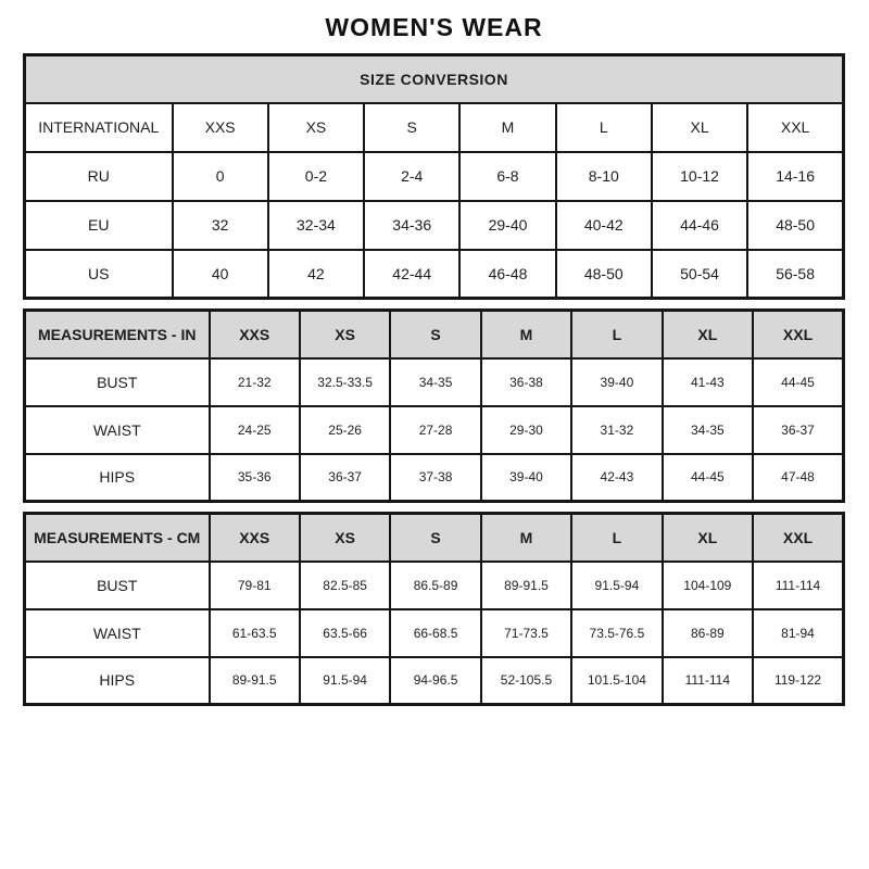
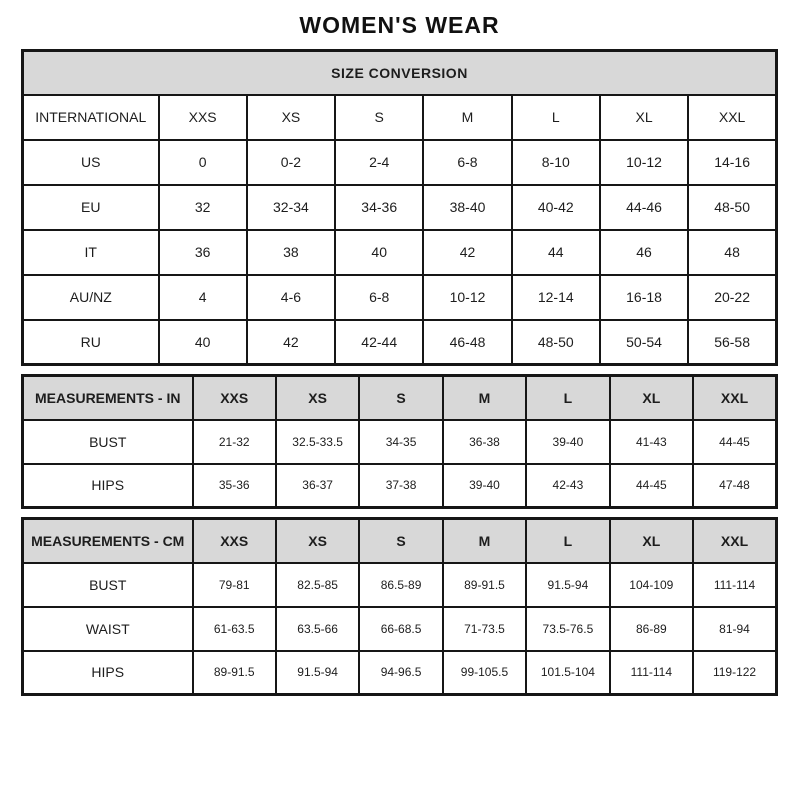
  WOMEN'S WEAR
  SIZE CONVERSION
  INTERNATIONAL	XXS	XS	S	M	L	XL	XXL
- RU	0	0-2	2-4	6-8	8-10	10-12	14-16
+ US	0	0-2	2-4	6-8	8-10	10-12	14-16
- EU	32	32-34	34-36	29-40	40-42	44-46	48-50
+ EU	32	32-34	34-36	38-40	40-42	44-46	48-50
+ IT	36	38	40	42	44	46	48
+ AU/NZ	4	4-6	6-8	10-12	12-14	16-18	20-22
- US	40	42	42-44	46-48	48-50	50-54	56-58
+ RU	40	42	42-44	46-48	48-50	50-54	56-58
  MEASUREMENTS - IN	XXS	XS	S	M	L	XL	XXL
  BUST	21-32	32.5-33.5	34-35	36-38	39-40	41-43	44-45
- WAIST	24-25	25-26	27-28	29-30	31-32	34-35	36-37
  HIPS	35-36	36-37	37-38	39-40	42-43	44-45	47-48
  MEASUREMENTS - CM	XXS	XS	S	M	L	XL	XXL
  BUST	79-81	82.5-85	86.5-89	89-91.5	91.5-94	104-109	111-114
  WAIST	61-63.5	63.5-66	66-68.5	71-73.5	73.5-76.5	86-89	81-94
- HIPS	89-91.5	91.5-94	94-96.5	52-105.5	101.5-104	111-114	119-122
+ HIPS	89-91.5	91.5-94	94-96.5	99-105.5	101.5-104	111-114	119-122
